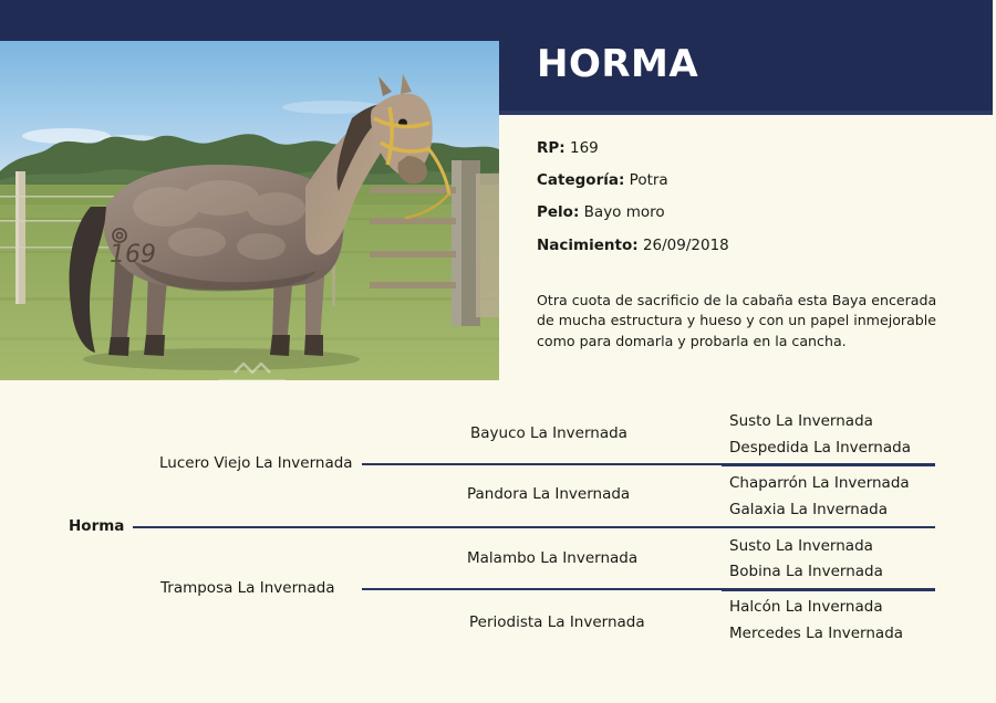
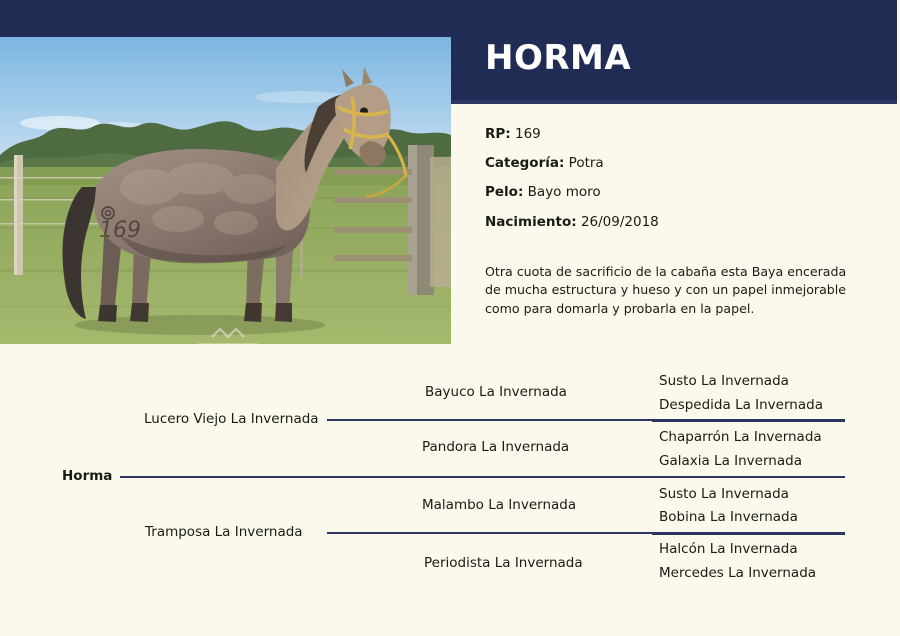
  HORMA
  169
  RP: 169
  Categoría: Potra
  Pelo: Bayo moro
  Nacimiento: 26/09/2018
- Otra cuota de sacrificio de la cabaña esta Baya encerada de mucha estructura y hueso y con un papel inmejorable como para domarla y probarla en la cancha.
+ Otra cuota de sacrificio de la cabaña esta Baya encerada de mucha estructura y hueso y con un papel inmejorable como para domarla y probarla en la papel.
  Horma
  Lucero Viejo La Invernada
  Tramposa La Invernada
  Bayuco La Invernada
  Pandora La Invernada
  Malambo La Invernada
  Periodista La Invernada
  Susto La Invernada
  Despedida La Invernada
  Chaparrón La Invernada
  Galaxia La Invernada
  Susto La Invernada
  Bobina La Invernada
  Halcón La Invernada
  Mercedes La Invernada
